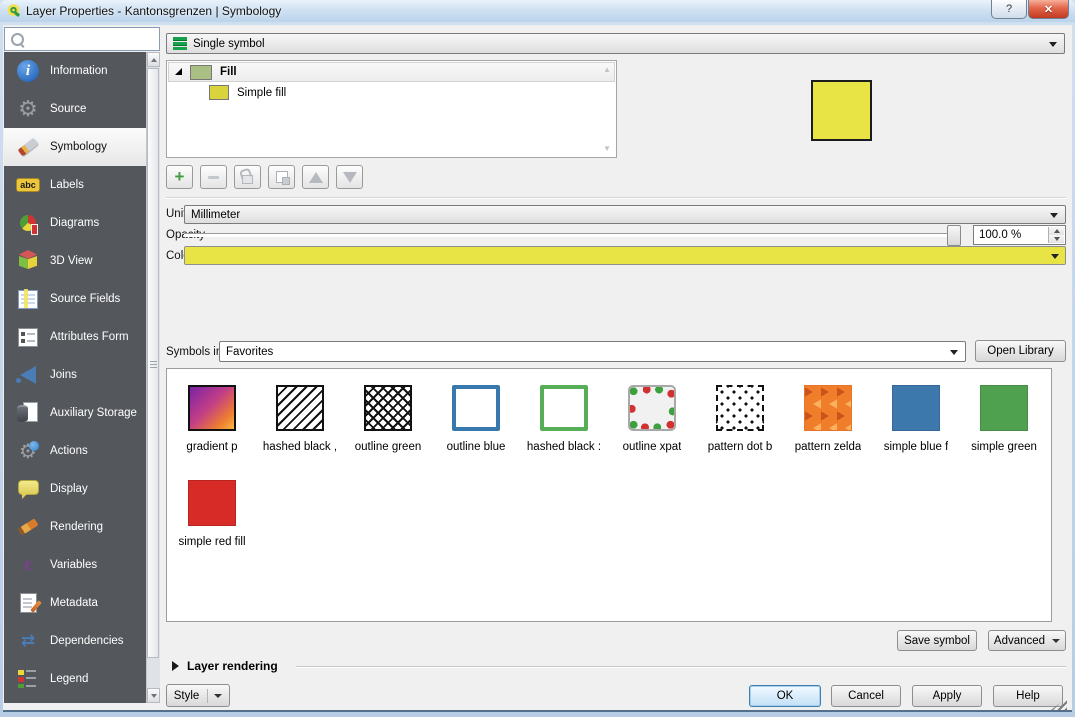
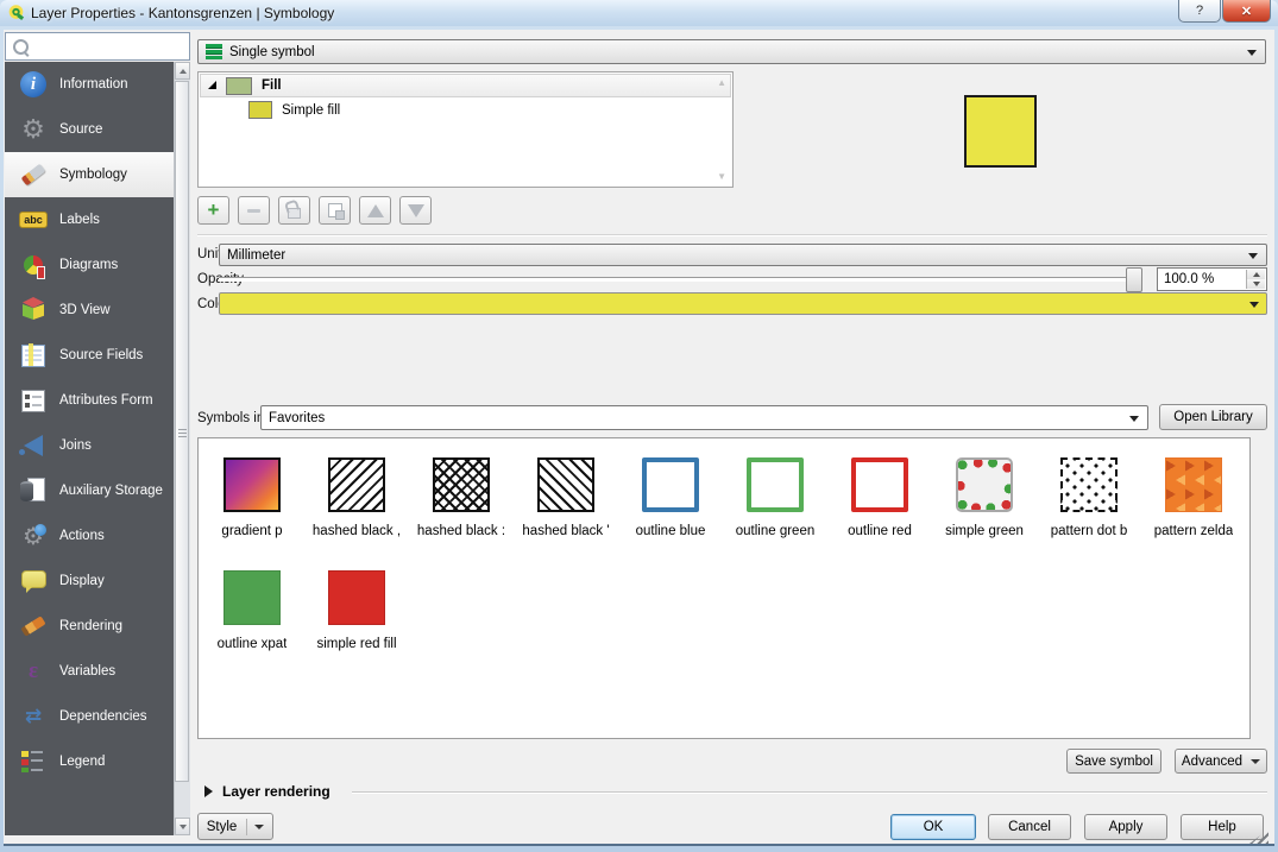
  Layer Properties - Kantonsgrenzen | Symbology
  ?
  ✕
  Information
  Source
  Symbology
  Labels
  Diagrams
  3D View
  Source Fields
  Attributes Form
  Joins
  Auxiliary Storage
  Actions
  Display
  Rendering
  Variables
- Metadata
  Dependencies
  Legend
  Single symbol
  Fill
  Simple fill
  ▲
  ▼
  +
  Uni
  Millimeter
  100.0 %
  Symbols i
  Favorites
  Open Library
  gradient p
  hashed black ,
- outline green
+ hashed black :
+ hashed black '
  outline blue
- hashed black :
+ outline green
+ outline red
- outline xpat
+ simple green
  pattern dot b
  pattern zelda
- simple blue f
- simple green
+ outline xpat
  simple red fill
  Save symbol
  Advanced
  Layer rendering
  Style
  OK
  Cancel
  Apply
  Help
